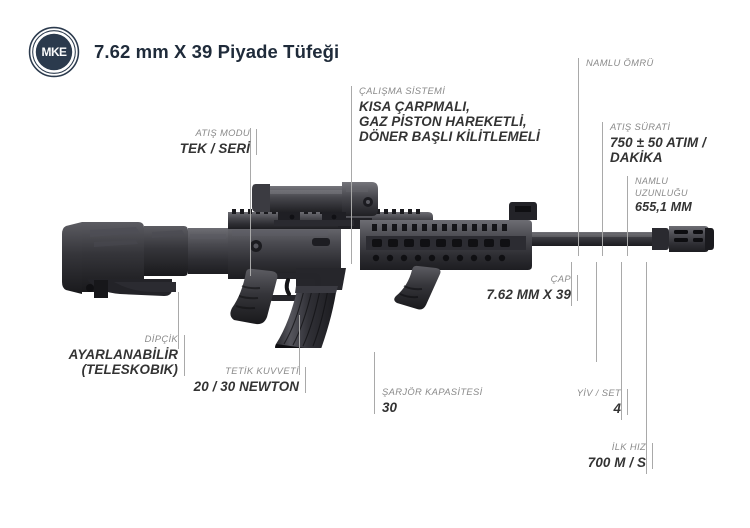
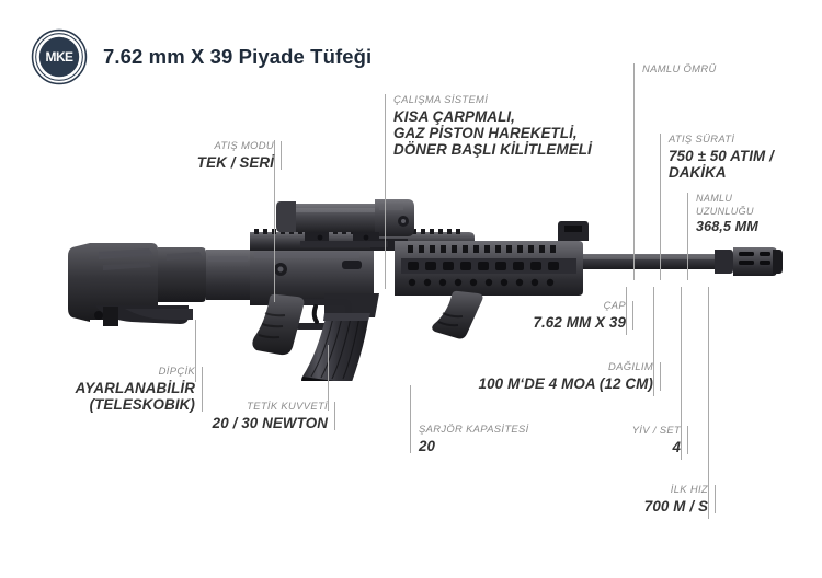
  MKE
  7.62 mm X 39 Piyade Tüfeği
  ATIŞ MODU
  TEK / SERİ
  ÇALIŞMA SİSTEMİ
  KISA ÇARPMALI,
  GAZ PİSTON HAREKETLİ,
  DÖNER BAŞLI KİLİTLEMELİ
  NAMLU ÖMRÜ
  ATIŞ SÜRATİ
  750 ± 50 ATIM /
  DAKİKA
  NAMLU
  UZUNLUĞU
- 655,1 MM
+ 368,5 MM
  ÇAP
  7.62 MM X 39
+ DAĞILIM
+ 100 M‘DE 4 MOA (12 CM)
  YİV / SET
  4
  İLK HIZ
  700 M / S
  DİPÇİK
  AYARLANABİLİR
  (TELESKOB
  TETİK KUVVETİ
  20 / 30 NEWTON
  ŞARJÖR KAPASİTESİ
- 30
+ 20
